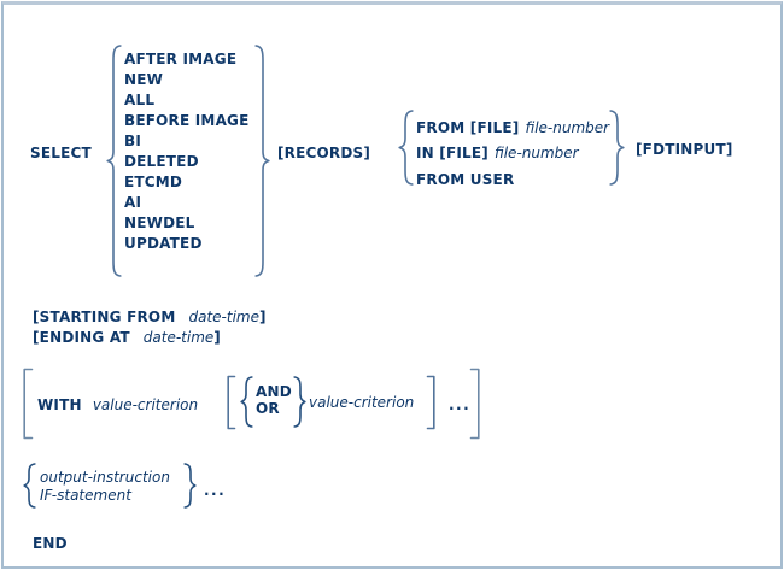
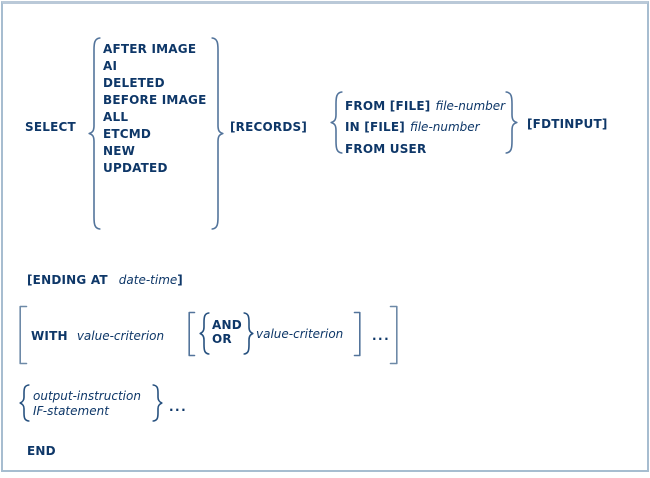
  SELECT
  AFTER IMAGE
- NEW
+ AI
- ALL
+ DELETED
  BEFORE IMAGE
- BI
- DELETED
+ ALL
  ETCMD
- AI
+ NEW
- NEWDEL
  UPDATED
  [RECORDS]
  FROM [FILE] file-number
  IN [FILE] file-number
  FROM USER
  [FDTINPUT]
- [STARTING FROM date-time]
  [ENDING AT date-time]
  WITH value-criterion
  AND
  OR
  value-criterion
  ...
  output-instruction
  IF-statement
  ...
  END
